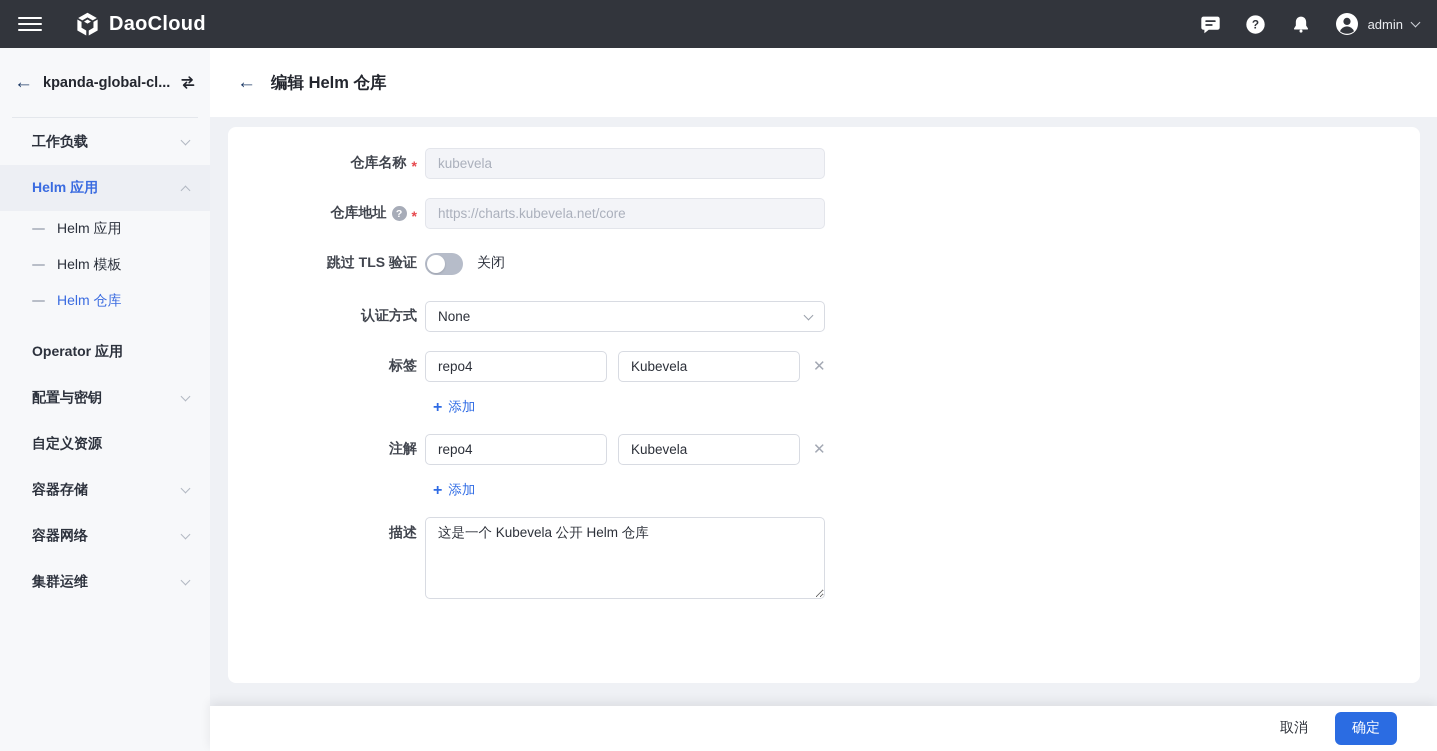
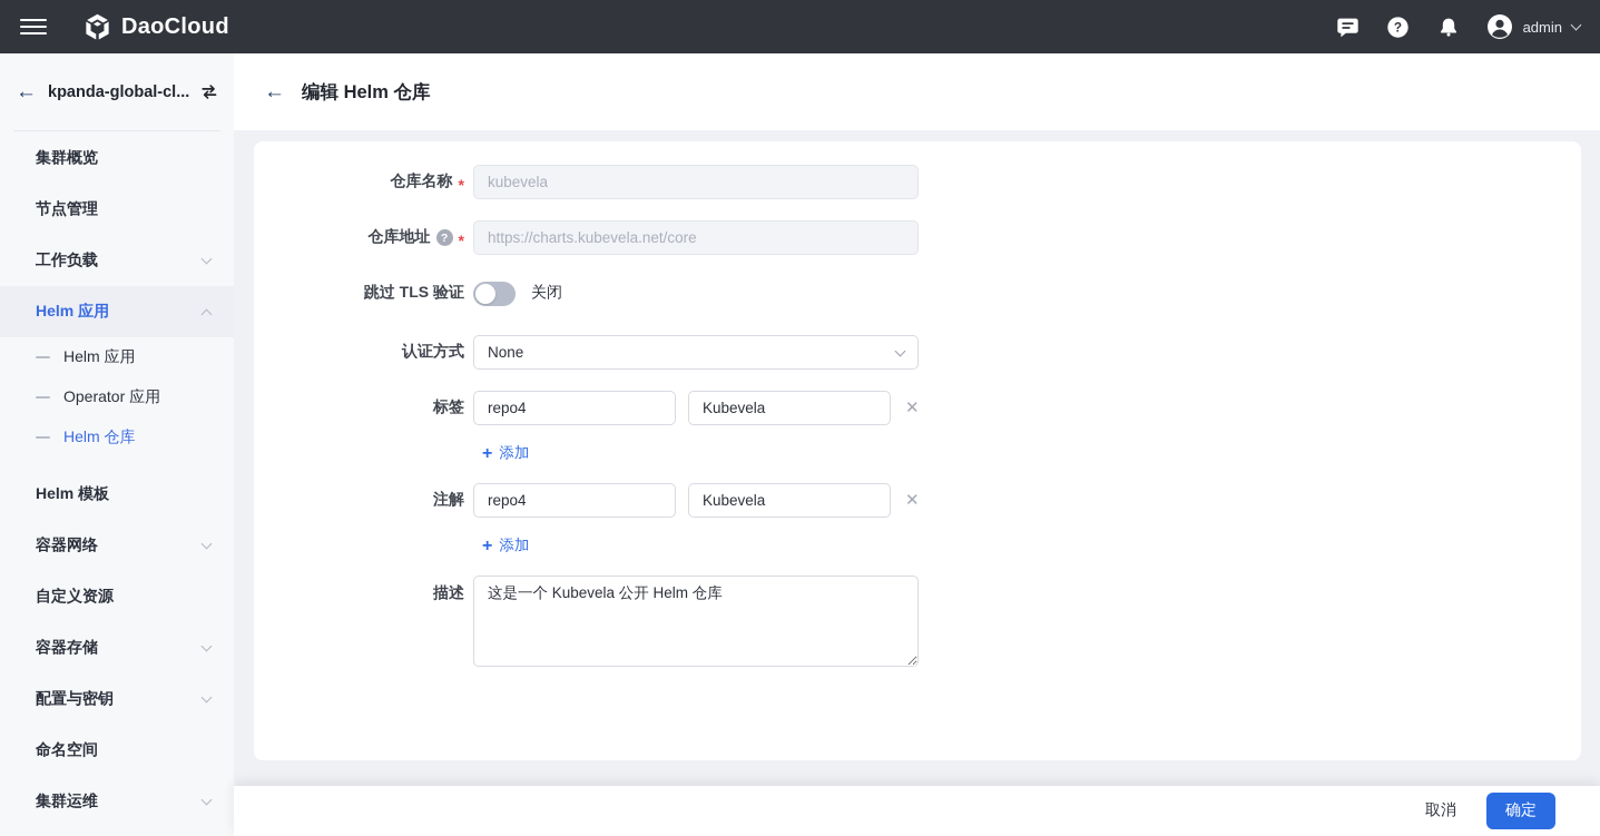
  DaoCloud
  ?
  admin
  ←
  kpanda-global-cl...
+ 集群概览
+ 节点管理
  工作负载
  Helm 应用
  Helm 应用
- Helm 模板
+ Operator 应用
  Helm 仓库
- Operator 应用
+ Helm 模板
- 配置与密钥
+ 容器网络
  自定义资源
  容器存储
- 容器网络
+ 配置与密钥
+ 命名空间
  集群运维
  ←
  编辑 Helm 仓库
  仓库名称
  *
  kubevela
  仓库地址
  ?
  *
  https://charts.kubevela.net/core
  跳过 TLS 验证
  关闭
  认证方式
  None
  标签
  repo4
  Kubevela
  ✕
  +
  添加
  注解
  repo4
  Kubevela
  ✕
  +
  添加
  描述
  这是一个 Kubevela 公开 Helm 仓库
  取消
  确定
